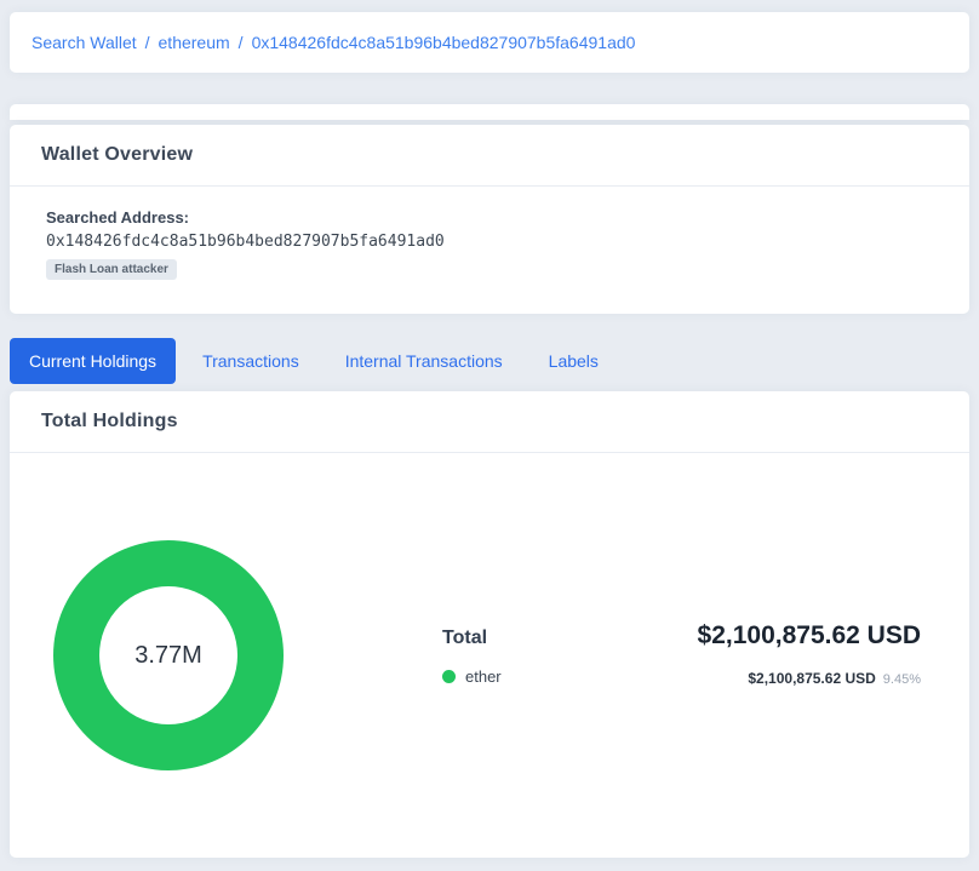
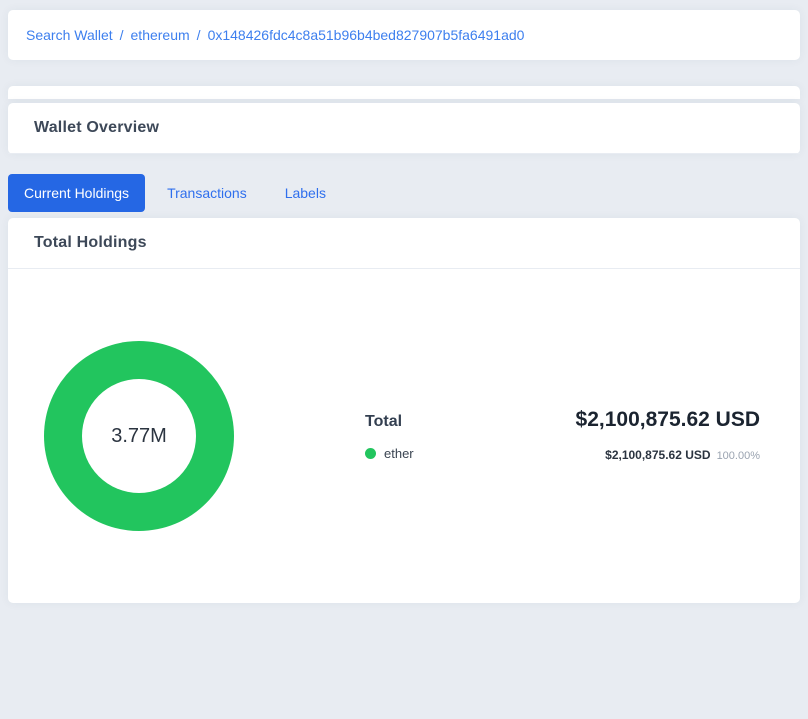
  Search Wallet / ethereum / 0x148426fdc4c8a51b96b4bed827907b5fa6491ad0
  Wallet Overview
- Searched Address:
- 0x148426fdc4c8a51b96b4bed827907b5fa6491ad0
- Flash Loan attacker
  Current Holdings
  Transactions
- Internal Transactions
  Labels
  Total Holdings
  3.77M
  Total
  $2,100,875.62 USD
  ether
- $2,100,875.62 USD 9.45%
+ $2,100,875.62 USD 100.00%
